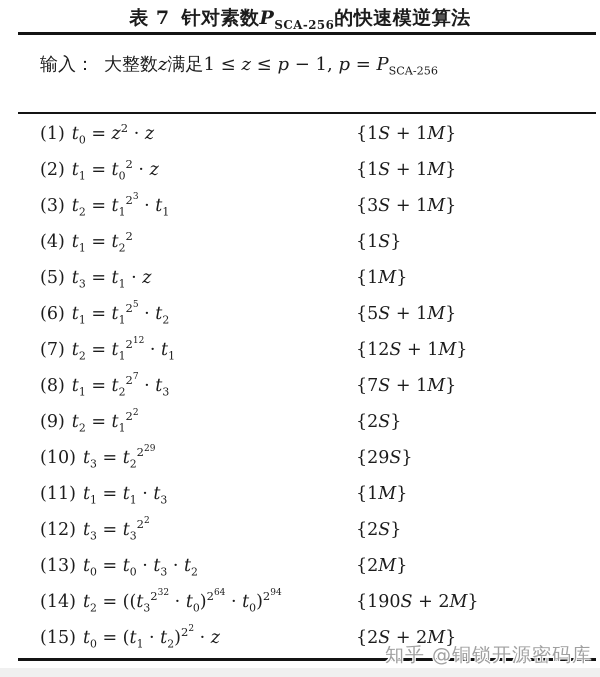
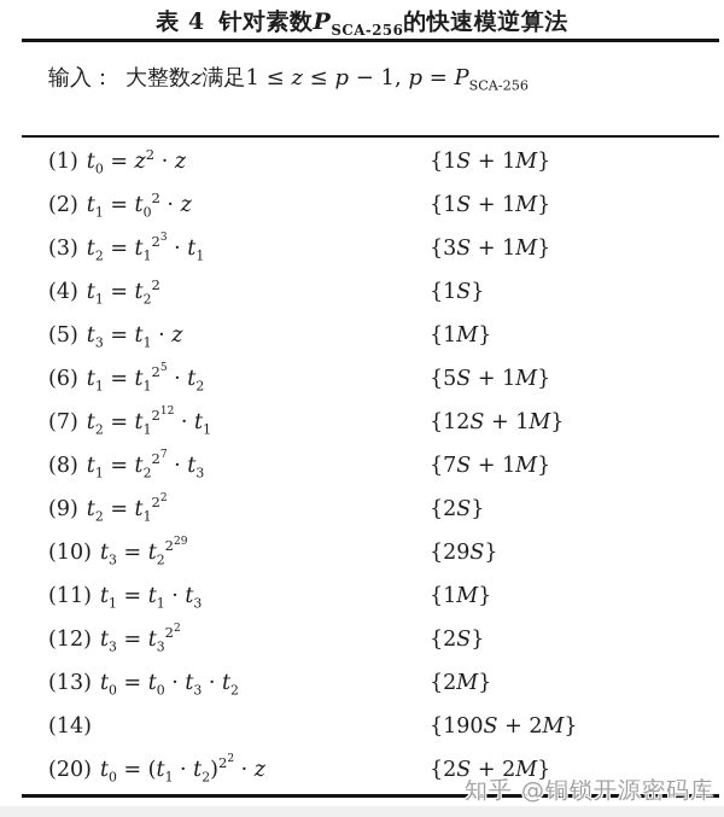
- 表 7 针对素数PSCA-256的快速模逆算法
+ 表 4 针对素数PSCA-256的快速模逆算法
  输入：
  大整数z满足1 ≤ z ≤ p − 1, p = PSCA-256
  (1)
  t0 = z2 · z
  {1S + 1M}
  (2)
  t1 = t02 · z
  {1S + 1M}
  (3)
  t2 = t123 · t1
  {3S + 1M}
  (4)
  t1 = t22
  {1S}
  (5)
  t3 = t1 · z
  {1M}
  (6)
  t1 = t125 · t2
  {5S + 1M}
  (7)
  t2 = t1212 · t1
  {12S + 1M}
  (8)
  t1 = t227 · t3
  {7S + 1M}
  (9)
  t2 = t122
  {2S}
  (10)
  t3 = t2229
  {29S}
  (11)
  t1 = t1 · t3
  {1M}
  (12)
  t3 = t322
  {2S}
  (13)
  t0 = t0 · t3 · t2
  {2M}
  (14)
- t2 = ((t3232 · t0)264 · t0)294
  {190S + 2M}
- (15)
+ (20)
  t0 = (t1 · t2)22 · z
  {2S + 2M}
  知乎 @铜锁开源密码库
